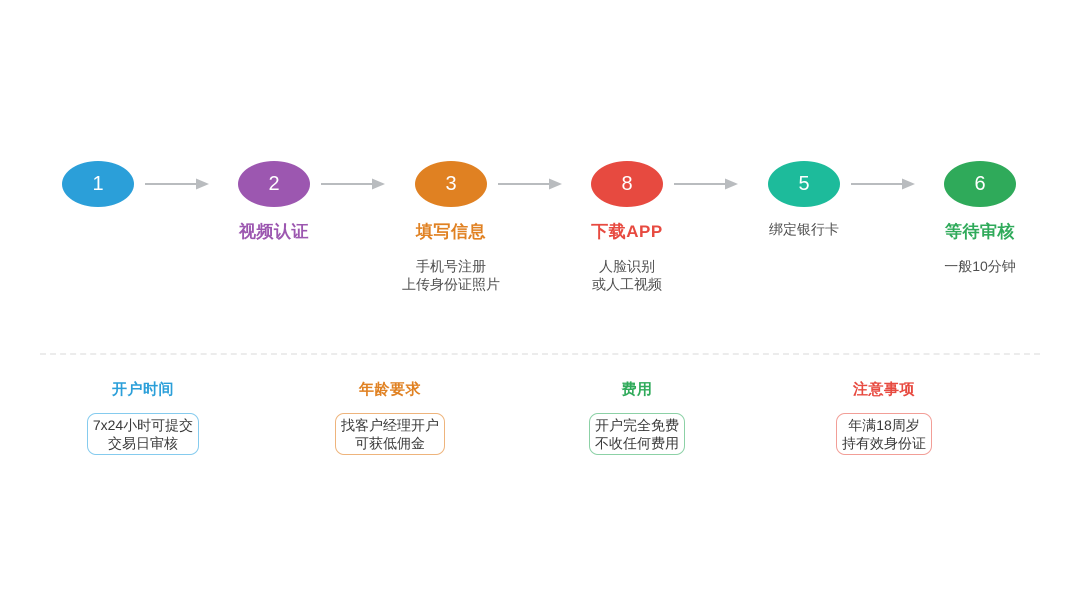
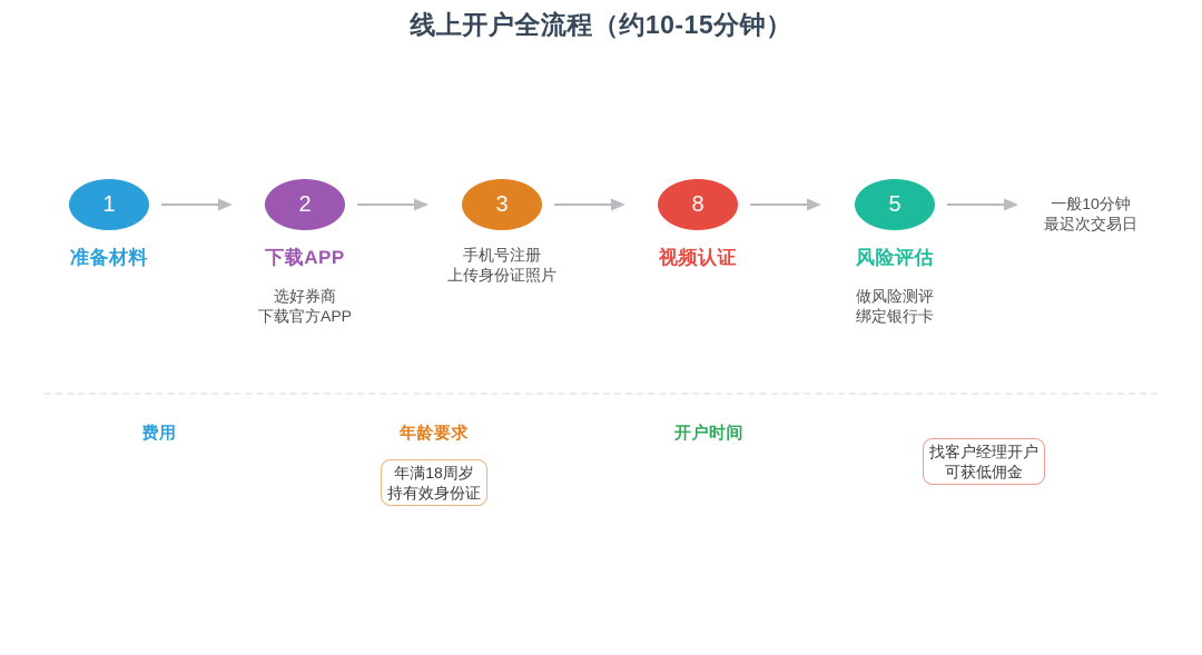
+ 线上开户全流程（约10-15分钟）
  1
+ 准备材料
  2
- 视频认证
+ 下载APP
+ 选好券商
+ 下载官方APP
  3
- 填写信息
  手机号注册
  上传身份证照片
  8
- 下载APP
+ 视频认证
- 人脸识别
- 或人工视频
  5
+ 风险评估
+ 做风险测评
  绑定银行卡
- 6
- 等待审核
  一般10分钟
+ 最迟次交易日
- 开户时间
+ 费用
- 7x24小时可提交
- 交易日审核
  年龄要求
- 找客户经理开户
+ 年满18周岁
- 可获低佣金
+ 持有效身份证
- 费用
+ 开户时间
- 开户完全免费
- 不收任何费用
- 注意事项
- 年满18周岁
+ 找客户经理开户
- 持有效身份证
+ 可获低佣金
